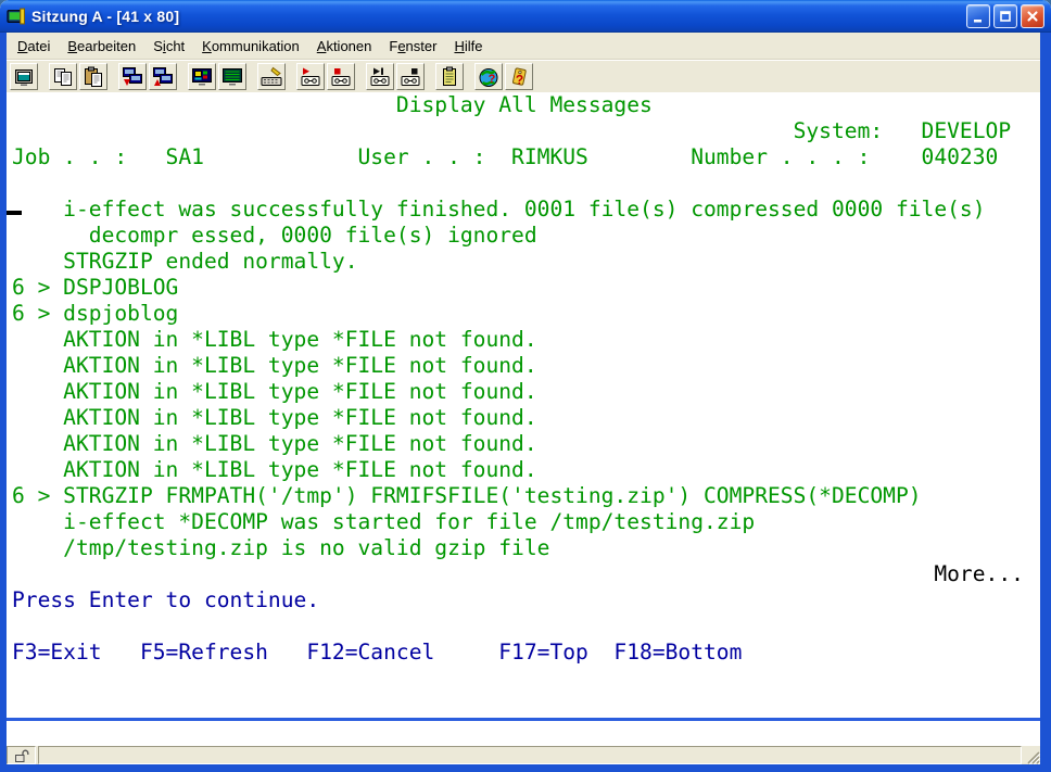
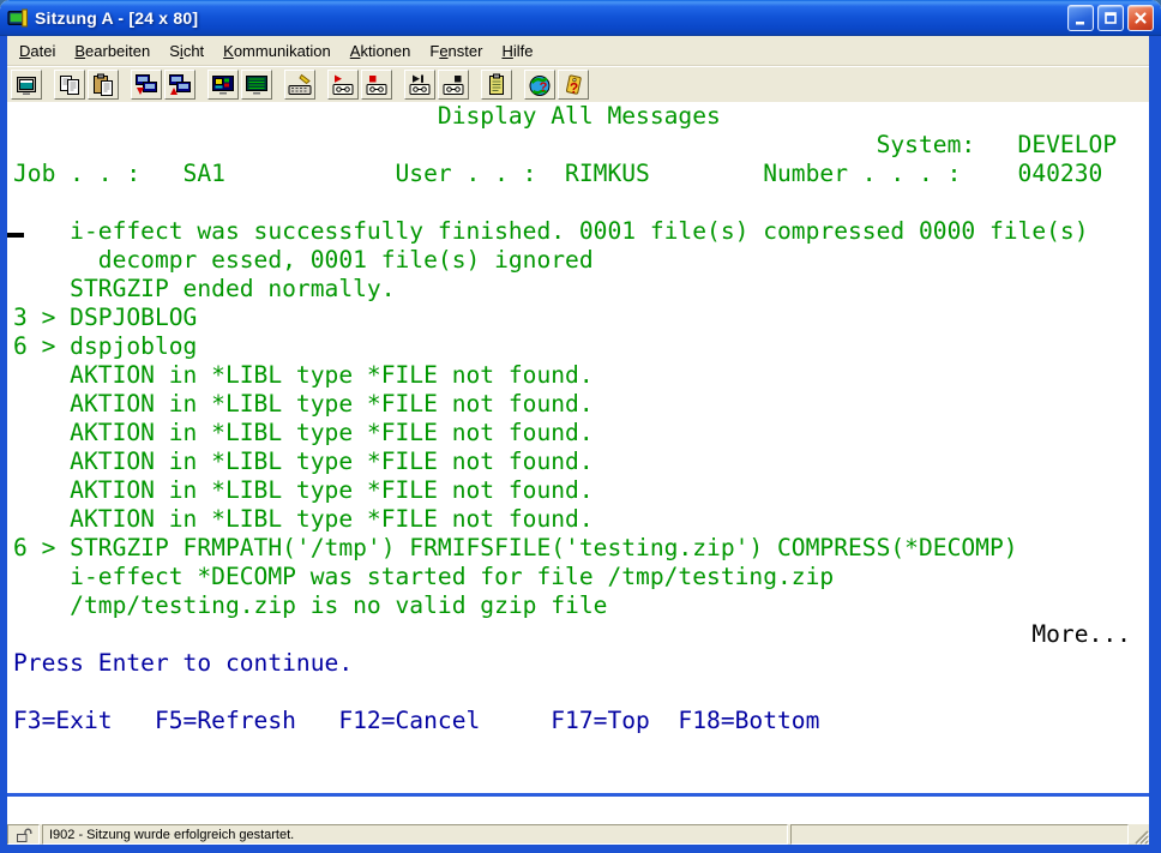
- Sitzung A - [41 x 80]
+ Sitzung A - [24 x 80]
  Datei
  Bearbeiten
  Sicht
  Kommunikation
  Aktionen
  Fenster
  Hilfe
  ?
  ?
  Display All Messages
  System: DEVELOP
  Job . . : SA1 User . . : RIMKUS Number . . . : 040230
  i-effect was successfully finished. 0001 file(s) compressed 0000 file(s)
- decompr essed, 0000 file(s) ignored
+ decompr essed, 0001 file(s) ignored
  STRGZIP ended normally.
- 6 > DSPJOBLOG
+ 3 > DSPJOBLOG
  6 > dspjoblog
  AKTION in *LIBL type *FILE not found.
  AKTION in *LIBL type *FILE not found.
  AKTION in *LIBL type *FILE not found.
  AKTION in *LIBL type *FILE not found.
  AKTION in *LIBL type *FILE not found.
  AKTION in *LIBL type *FILE not found.
  6 > STRGZIP FRMPATH('/tmp') FRMIFSFILE('testing.zip') COMPRESS(*DECOMP)
  i-effect *DECOMP was started for file /tmp/testing.zip
  /tmp/testing.zip is no valid gzip file
  More...
  Press Enter to continue.
  F3=Exit F5=Refresh F12=Cancel F17=Top F18=Bottom
+ I902 - Sitzung wurde erfolgreich gestartet.
